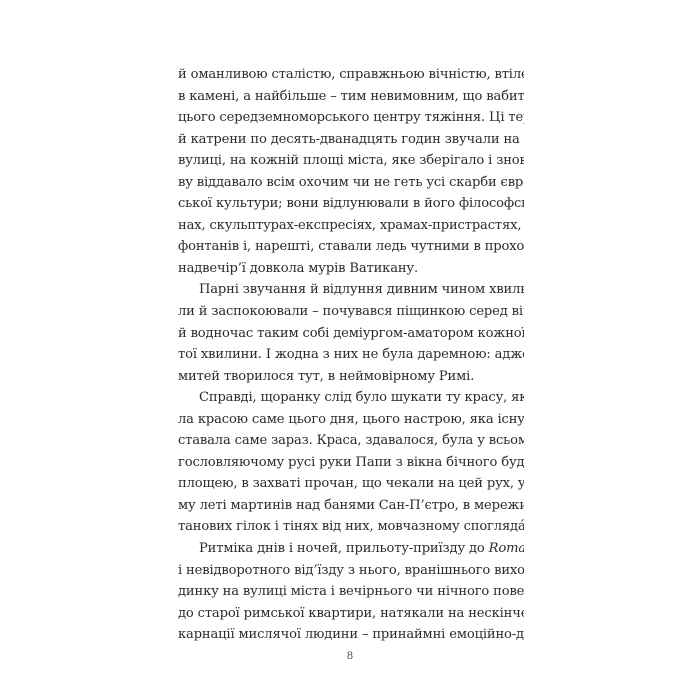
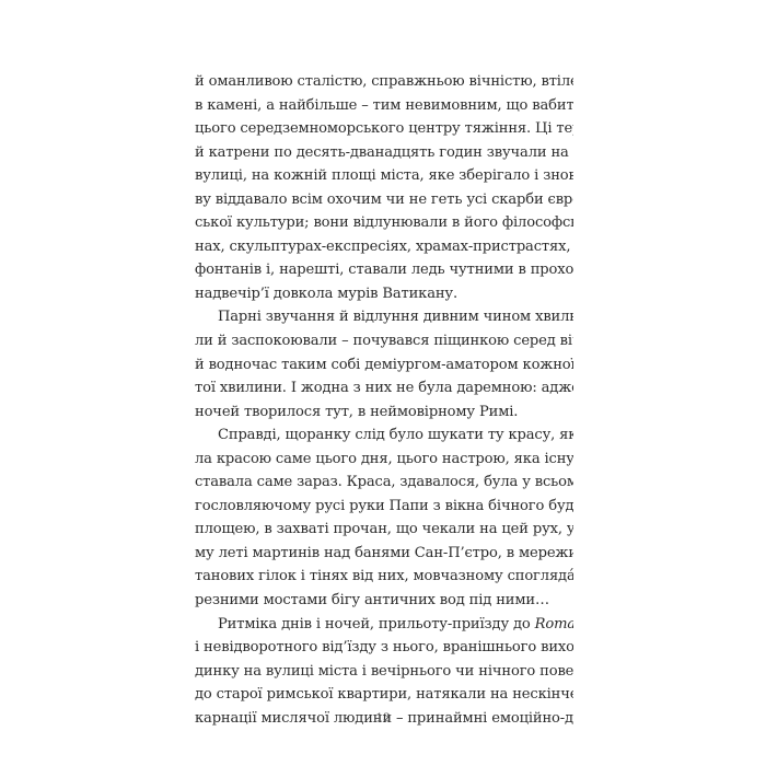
  й оманливою сталістю, справжньою вічністю, втіл
  в камені, а найбільше – тим невимовним, що вабит
  цього середземноморського центру тяжіння. Ці те
  й катрени по десять-дванадцять годин звучали на
  вулиці, на кожній площі міста, яке зберігало і знов
  ву віддавало всім охочим чи не геть усі скарби євр
  ської культури; вони відлунювали в його філософс
  нах, скульптурах-експресіях, храмах-пристрастях,
  фонтанів і, нарешті, ставали ледь чутними в прохо
  надвечір’ї довкола мурів Ватикану.
  Парні звучання й відлуння дивним чином хвил
  ли й заспокоювали – почувався піщинкою серед ві
  й водночас таким собі деміургом-аматором кожної
  тої хвилини. І жодна з них не була даремною: адж
- митей творилося тут, в неймовірному Римі.
+ ночей творилося тут, в неймовірному Римі.
  Справді, щоранку слід було шукати ту красу, як
  ла красою саме цього дня, цього настрою, яка існу
  ставала саме зараз. Краса, здавалося, була у всьом
  гословляючому русі руки Папи з вікна бічного буд
  площею, в захваті прочан, що чекали на цей рух, у
  му леті мартинів над банями Сан-П’єтро, в мережи
  танових гілок і тінях від них, мовчазному споглядá
+ резними мостами бігу античних вод під ними…
  Ритміка днів і ночей, прильоту-приїзду до Roma
  і невідворотного від’їзду з нього, вранішнього вихо
  динку на вулиці міста і вечірнього чи нічного пове
  до старої римської квартири, натякали на нескінч
  карнації мислячої людини – принаймні емоційно-д
- 8
+ 13
